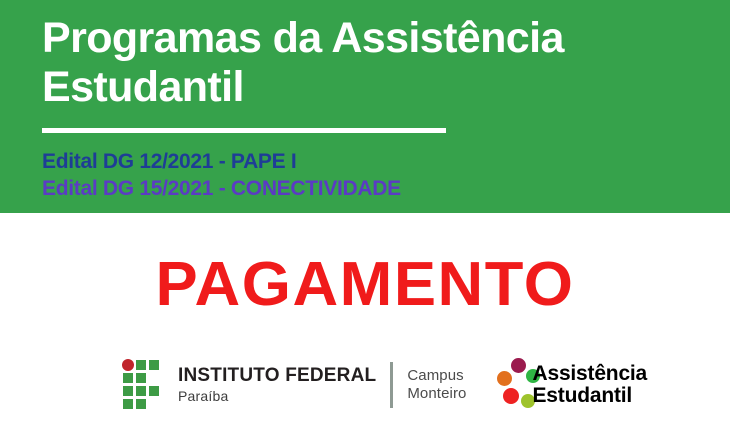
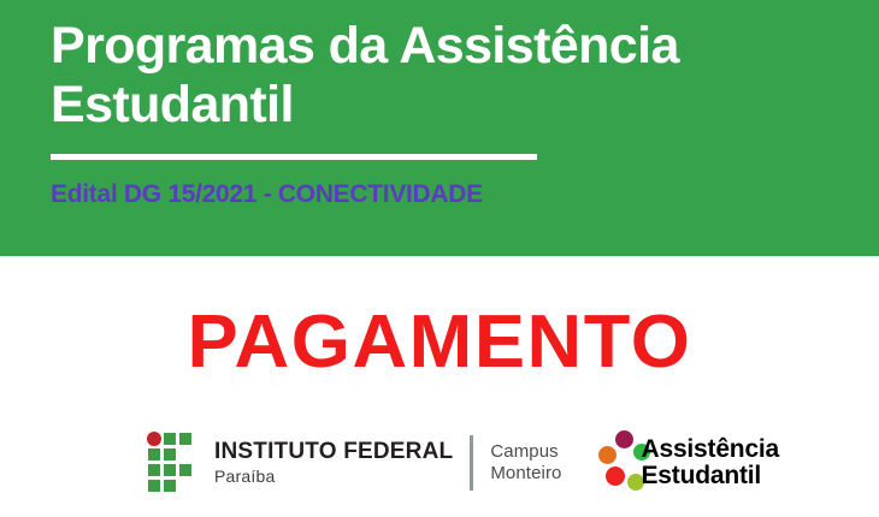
  Programas da Assistência
  Estudantil
- Edital DG 12/2021 - PAPE I
  Edital DG 15/2021 - CONECTIVIDADE
  PAGAMENTO
  INSTITUTO FEDERAL
  Paraíba
  Campus
  Monteiro
  Assistência
  Estudantil
